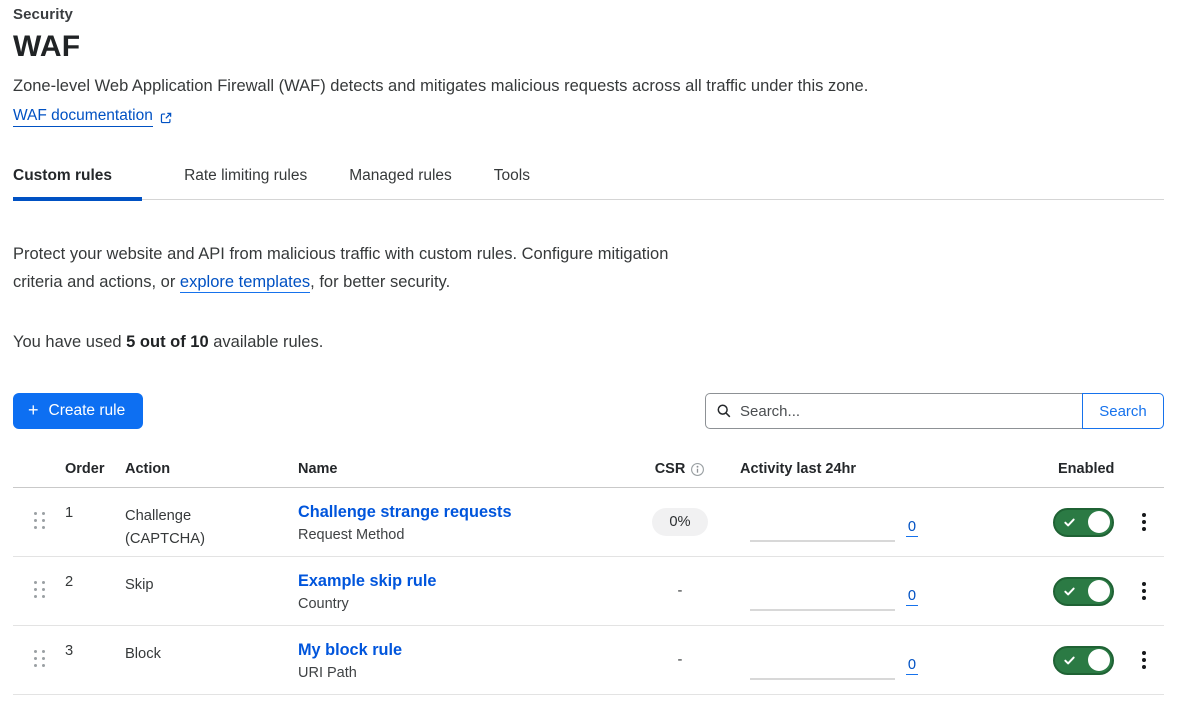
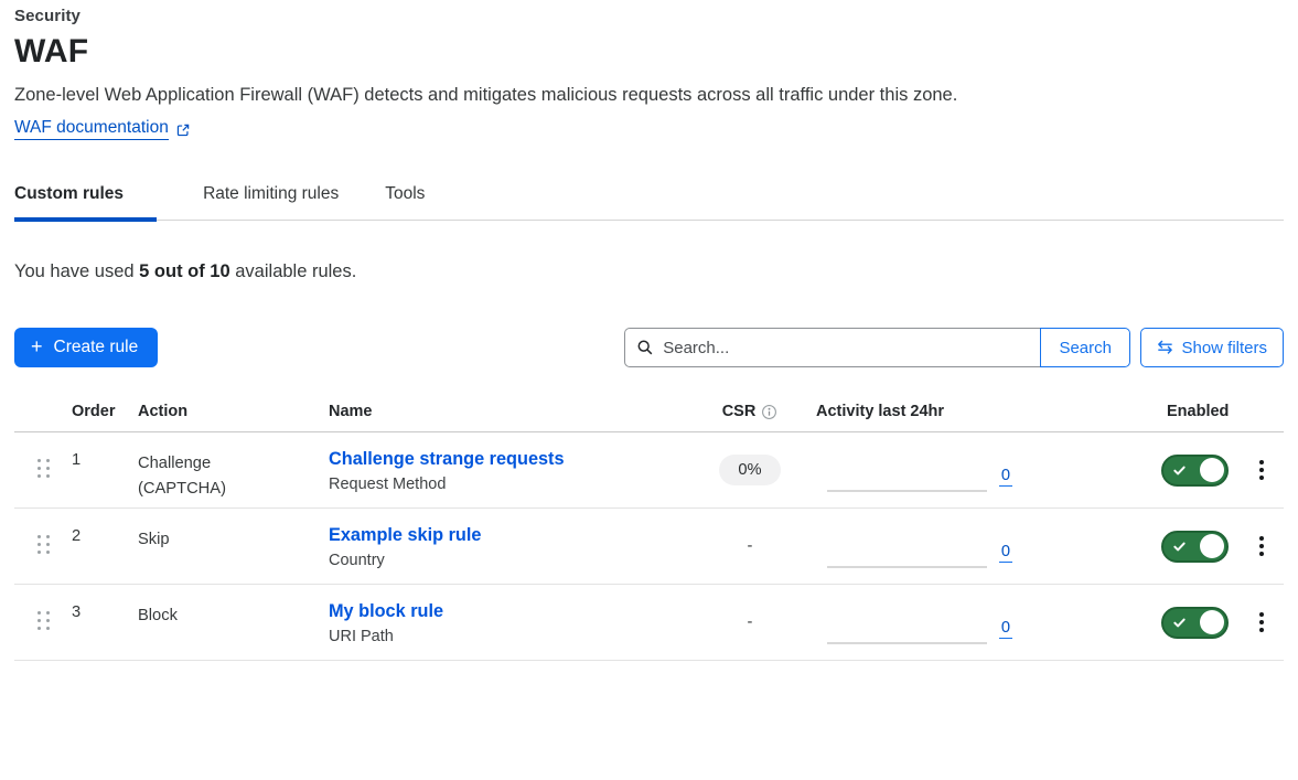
  Security
  WAF
  Zone-level Web Application Firewall (WAF) detects and mitigates malicious requests across all traffic under this zone.
  WAF documentation
  Custom rules
  Rate limiting rules
- Managed rules
  Tools
- Protect your website and API from malicious traffic with custom rules. Configure mitigation
- criteria and actions, or explore templates, for better security.
  You have used 5 out of 10 available rules.
  +
  Create rule
  Search...
  Search
+ ⇆
+ Show filters
  Order
  Action
  Name
  CSR
  Activity last 24hr
  Enabled
  1
  Challenge (CAPTCHA)
  Challenge strange requests
  Request Method
  0%
  0
  2
  Skip
  Example skip rule
  Country
  -
  0
  3
  Block
  My block rule
  URI Path
  -
  0
